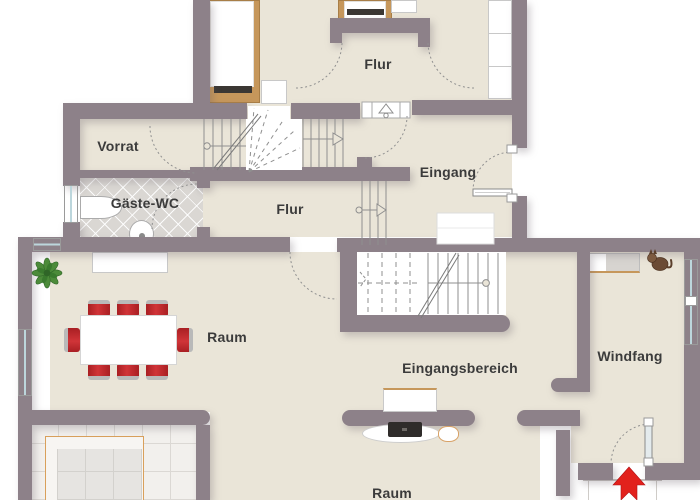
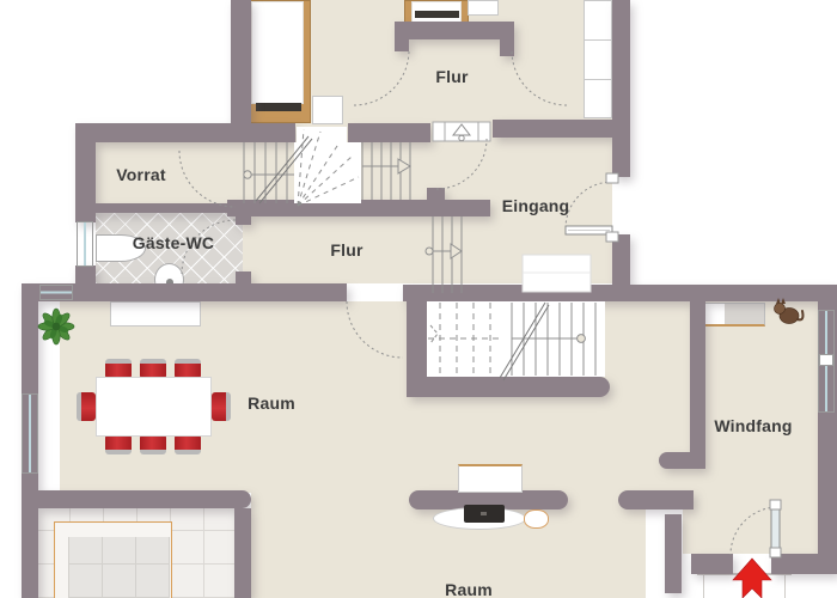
  Vorrat
  Gäste-WC
  Flur
  Flur
  Eingang
  Raum
- Eingangsbereich
  Windfang
  Raum
